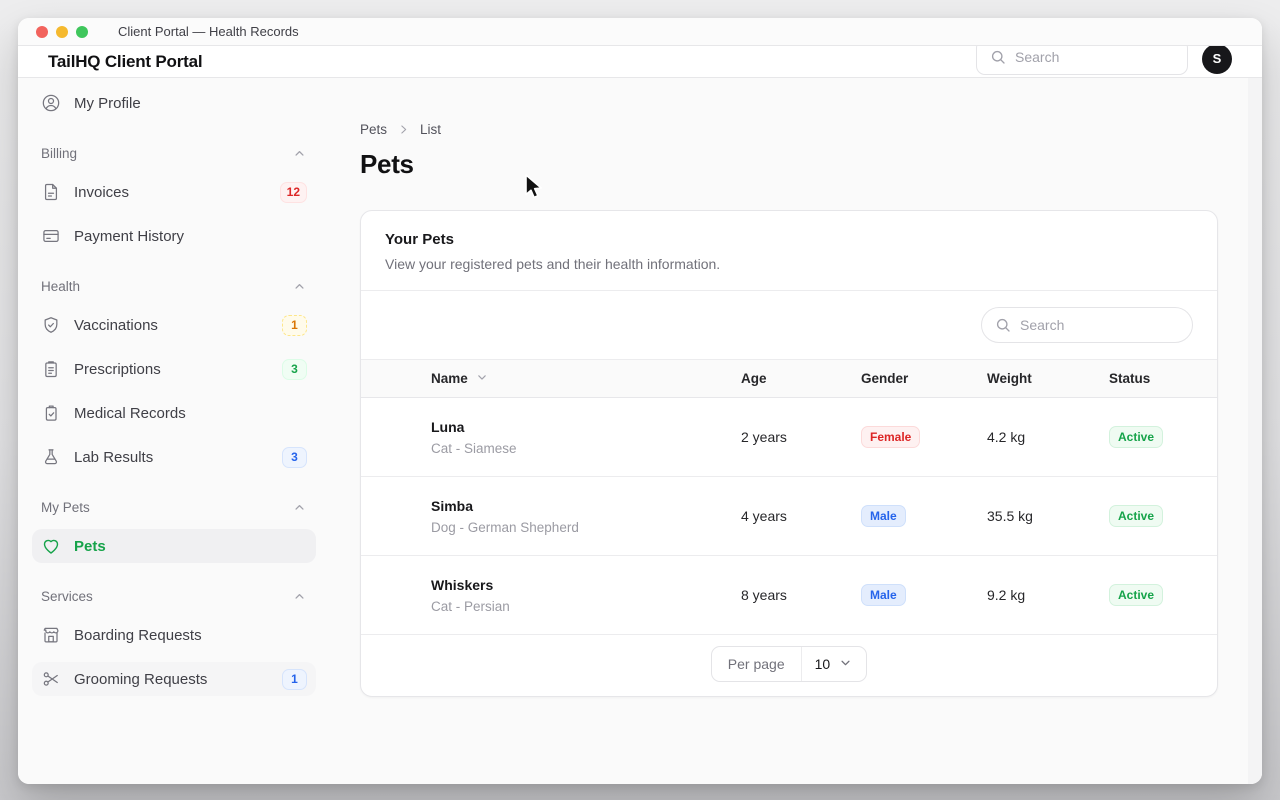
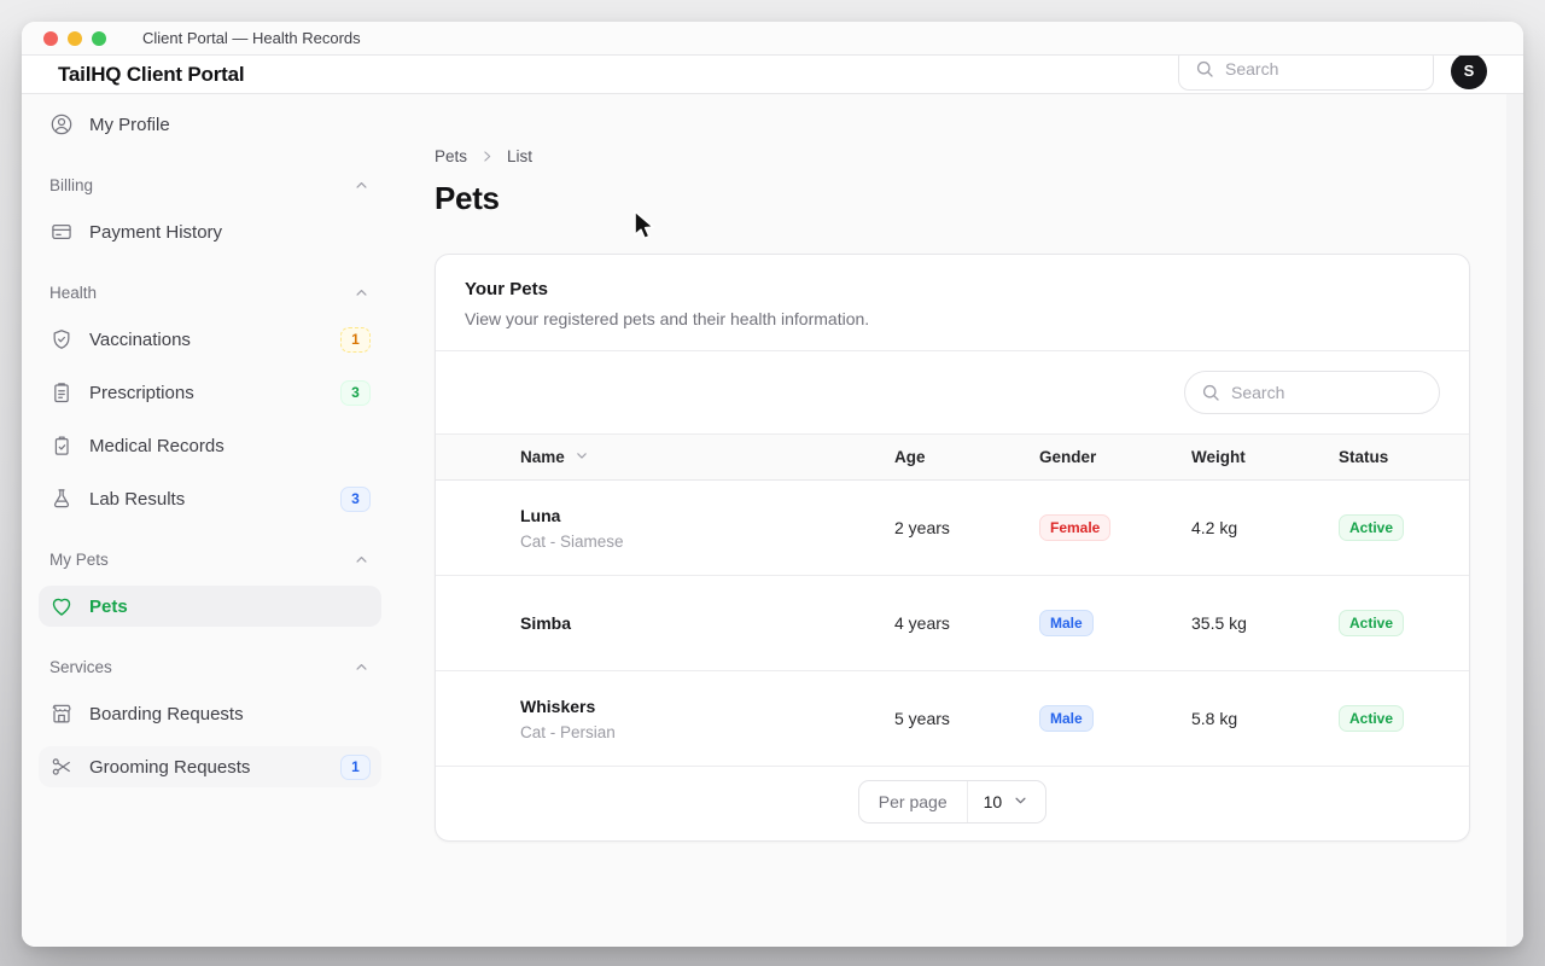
  Client Portal — Health Records
  TailHQ Client Portal
  Search
  S
  My Profile
  Billing
- Invoices
- 12
  Payment History
  Health
  Vaccinations
  1
  Prescriptions
  3
  Medical Records
  Lab Results
  3
  My Pets
  Pets
  Services
  Boarding Requests
  Grooming Requests
  1
  Pets
  List
  Pets
  Your Pets
  View your registered pets and their health information.
  Search
  Name
  Age
  Gender
  Weight
  Status
  Luna
  Cat - Siamese
  2 years
  Female
  4.2 kg
  Active
  Simba
- Dog - German Shepherd
  4 years
  Male
  35.5 kg
  Active
  Whiskers
  Cat - Persian
- 8 years
+ 5 years
  Male
- 9.2 kg
+ 5.8 kg
  Active
  Per page
  10
